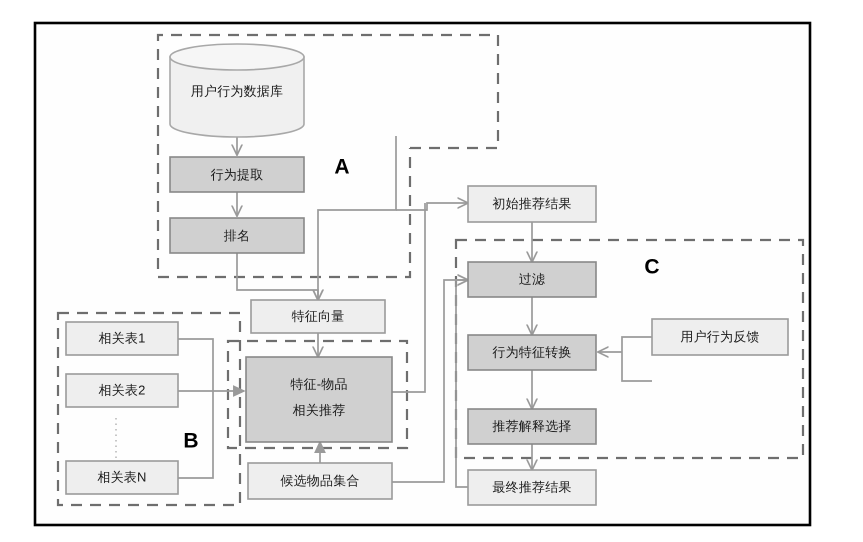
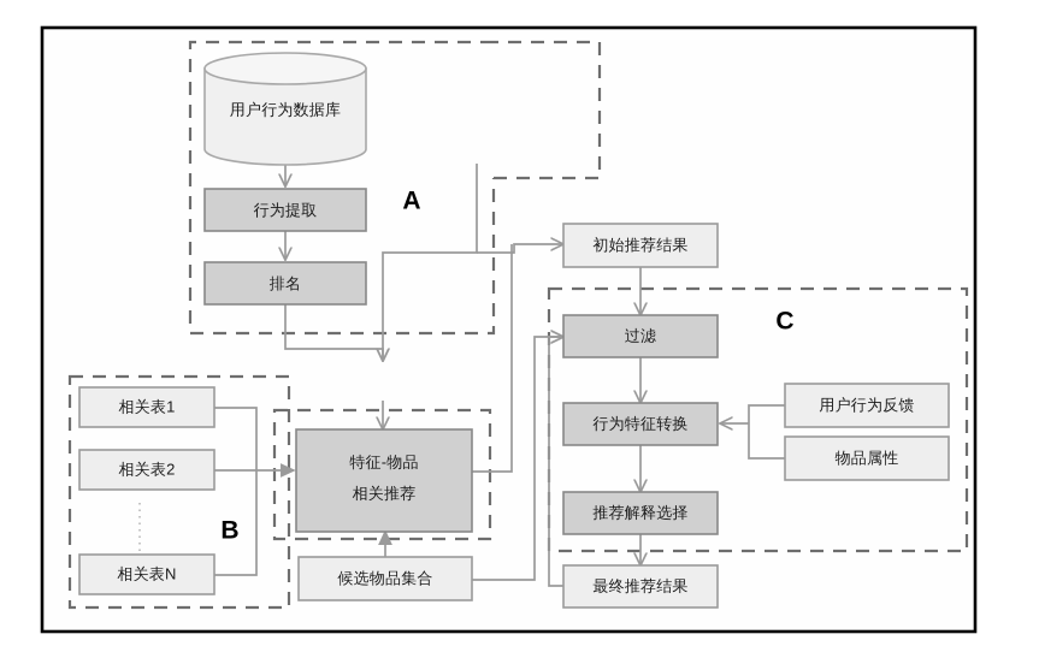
  A
  B
  C
  用户行为数据库
  行为提取
  排名
- 特征向量
  相关表1
  相关表2
  相关表N
  特征-物品
  相关推荐
  候选物品集合
  初始推荐结果
  过滤
  行为特征转换
  推荐解释选择
  最终推荐结果
  用户行为反馈
+ 物品属性
